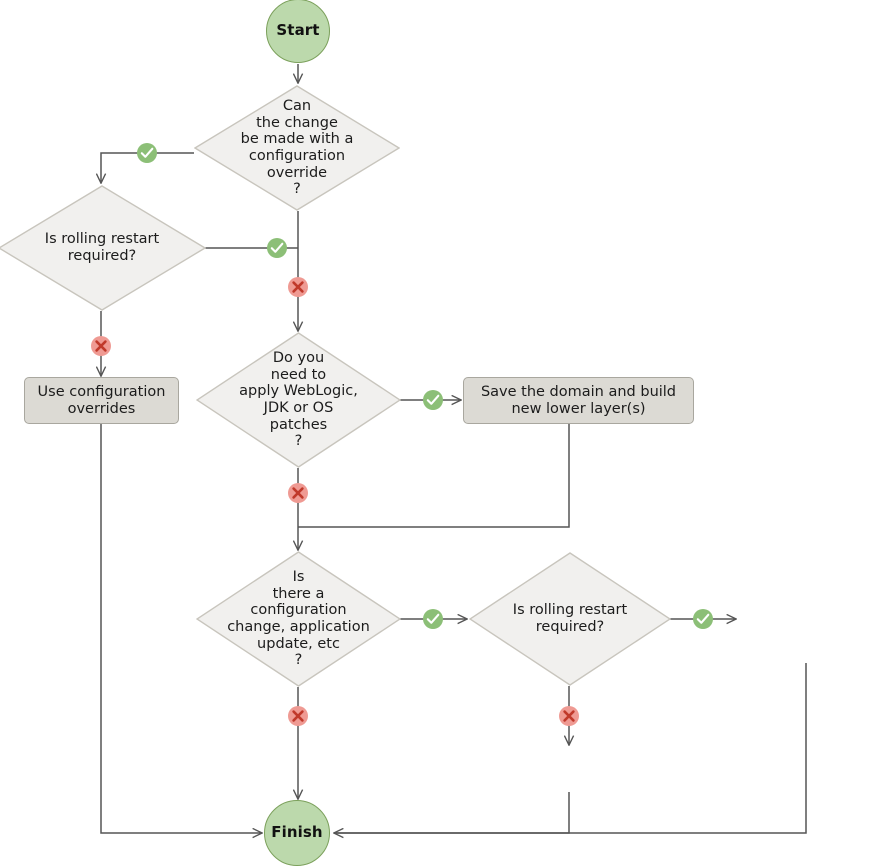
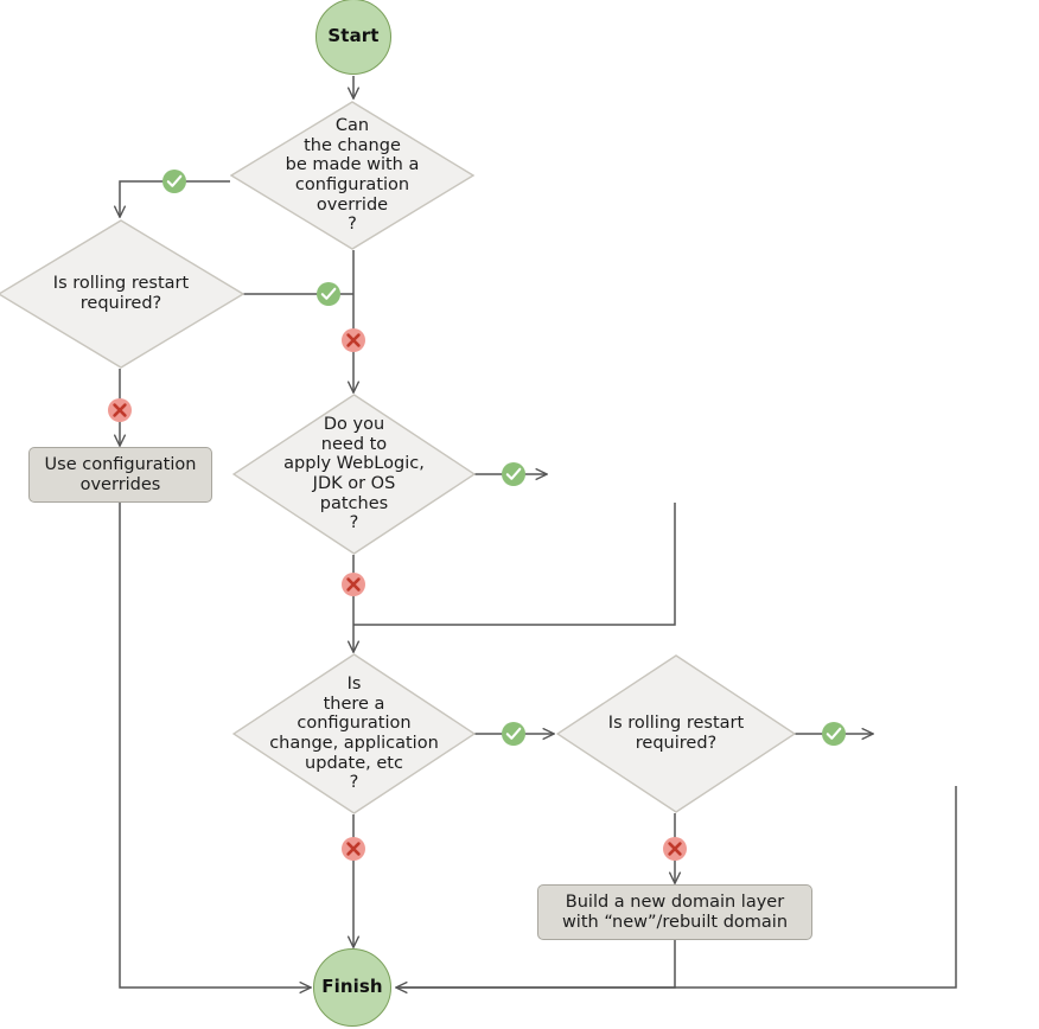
  Start
  Can
  the change
  be made with a
  configuration
  override
  ?
  Is rolling restart
  required?
  Use configuration
  overrides
  Do you
  need to
  apply WebLogic,
  JDK or OS
  patches
  ?
- Save the domain and build
- new lower layer(s)
  Is
  there a
  configuration
  change, application
  update, etc
  ?
  Is rolling restart
  required?
+ Build a new domain layer
+ with “new”/rebuilt domain
  Finish
